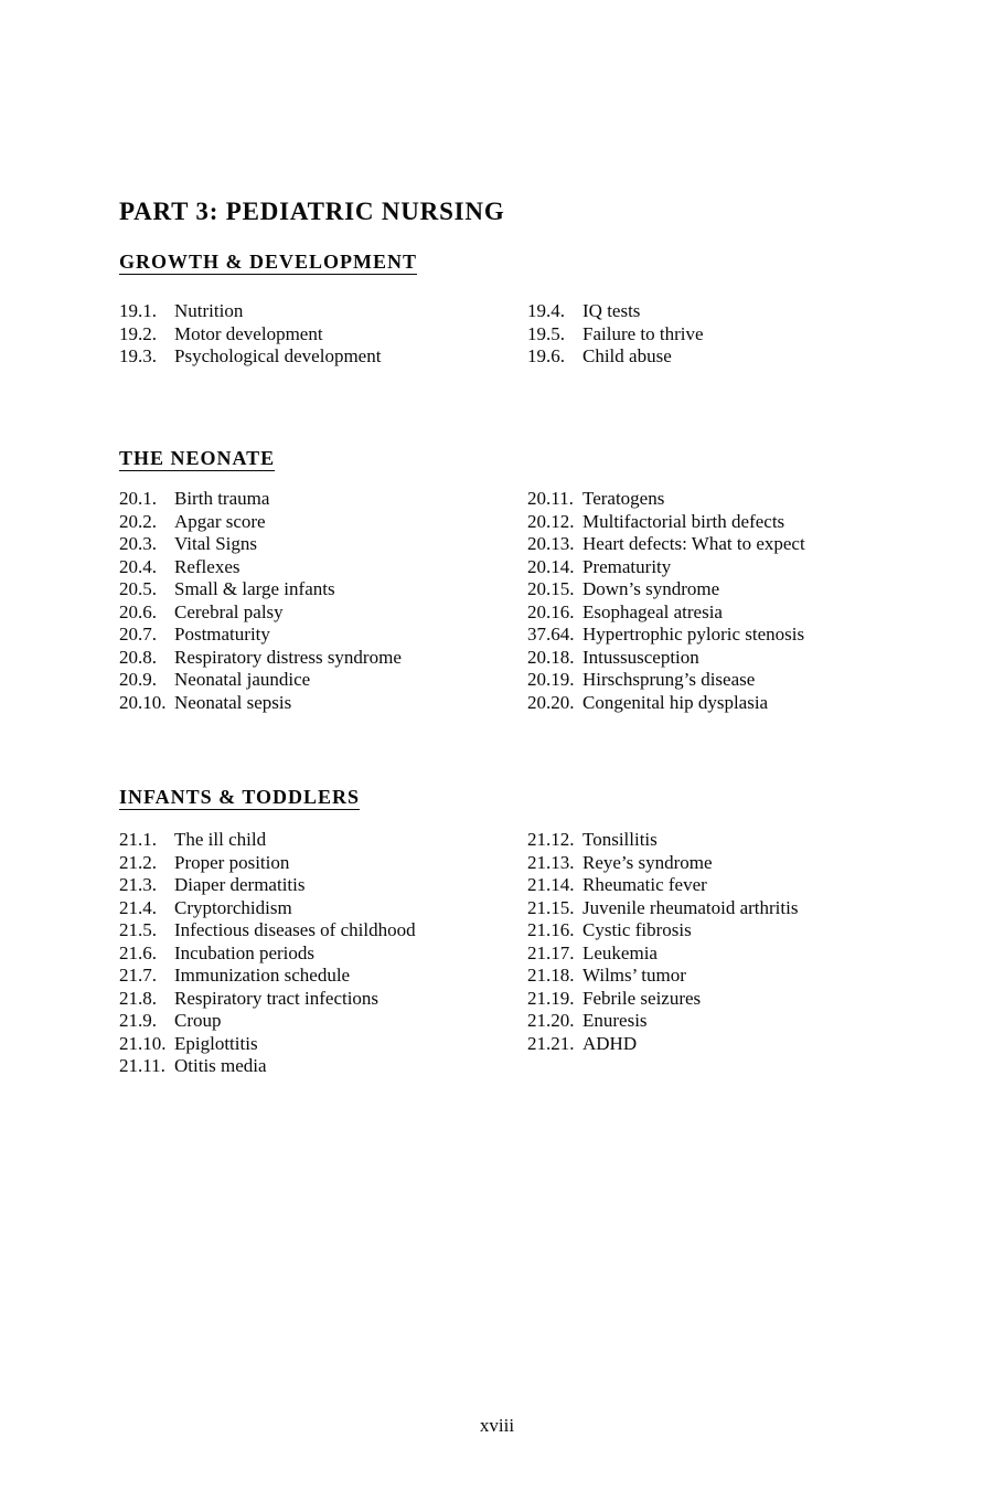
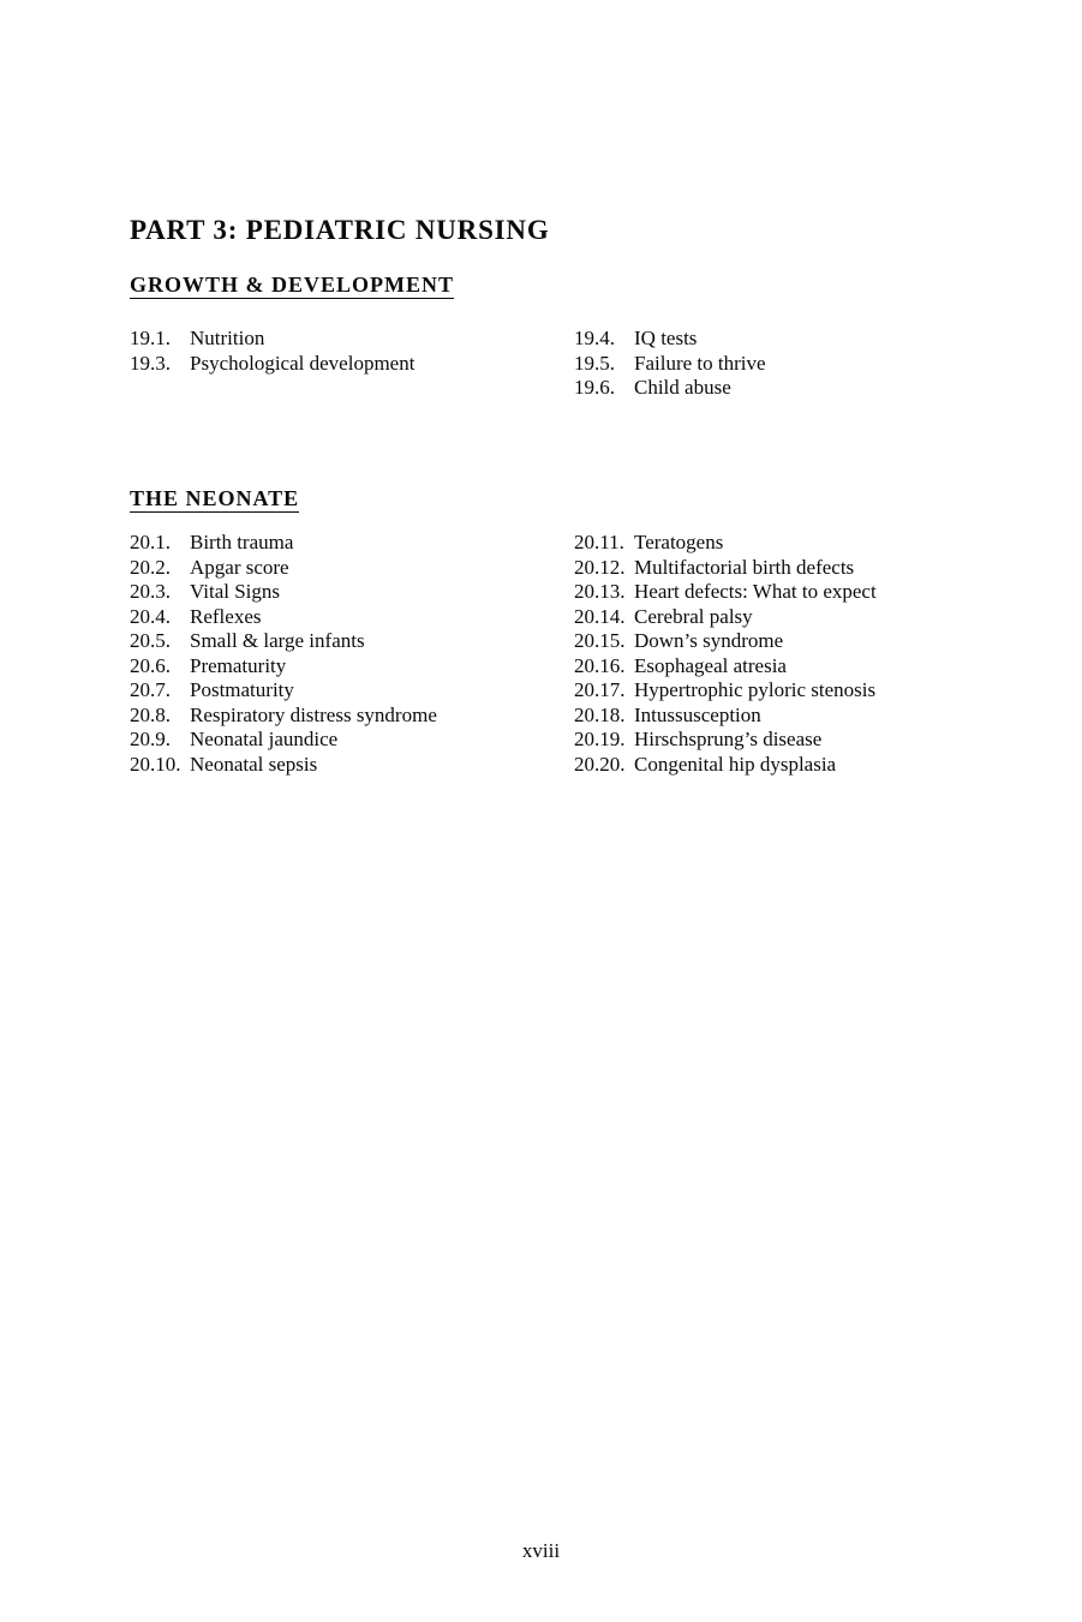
  PART 3: PEDIATRIC NURSING
  GROWTH & DEVELOPMENT
  19.1.
  Nutrition
- 19.2.
- Motor development
  19.3.
  Psychological development
  19.4.
  IQ tests
  19.5.
  Failure to thrive
  19.6.
  Child abuse
  THE NEONATE
  20.1.
  Birth trauma
  20.2.
  Apgar score
  20.3.
  Vital Signs
  20.4.
  Reflexes
  20.5.
  Small & large infants
  20.6.
- Cerebral palsy
+ Prematurity
  20.7.
  Postmaturity
  20.8.
  Respiratory distress syndrome
  20.9.
  Neonatal jaundice
  20.10.
  Neonatal sepsis
  20.11.
  Teratogens
  20.12.
  Multifactorial birth defects
  20.13.
  Heart defects: What to expect
  20.14.
- Prematurity
+ Cerebral palsy
  20.15.
  Down’s syndrome
  20.16.
  Esophageal atresia
- 37.64.
+ 20.17.
  Hypertrophic pyloric stenosis
  20.18.
  Intussusception
  20.19.
  Hirschsprung’s disease
  20.20.
  Congenital hip dysplasia
- INFANTS & TODDLERS
- 21.1.
- The ill child
- 21.2.
- Proper position
- 21.3.
- Diaper dermatitis
- 21.4.
- Cryptorchidism
- 21.5.
- Infectious diseases of childhood
- 21.6.
- Incubation periods
- 21.7.
- Immunization schedule
- 21.8.
- Respiratory tract infections
- 21.9.
- Croup
- 21.10.
- Epiglottitis
- 21.11.
- Otitis media
- 21.12.
- Tonsillitis
- 21.13.
- Reye’s syndrome
- 21.14.
- Rheumatic fever
- 21.15.
- Juvenile rheumatoid arthritis
- 21.16.
- Cystic fibrosis
- 21.17.
- Leukemia
- 21.18.
- Wilms’ tumor
- 21.19.
- Febrile seizures
- 21.20.
- Enuresis
- 21.21.
- ADHD
  xviii
